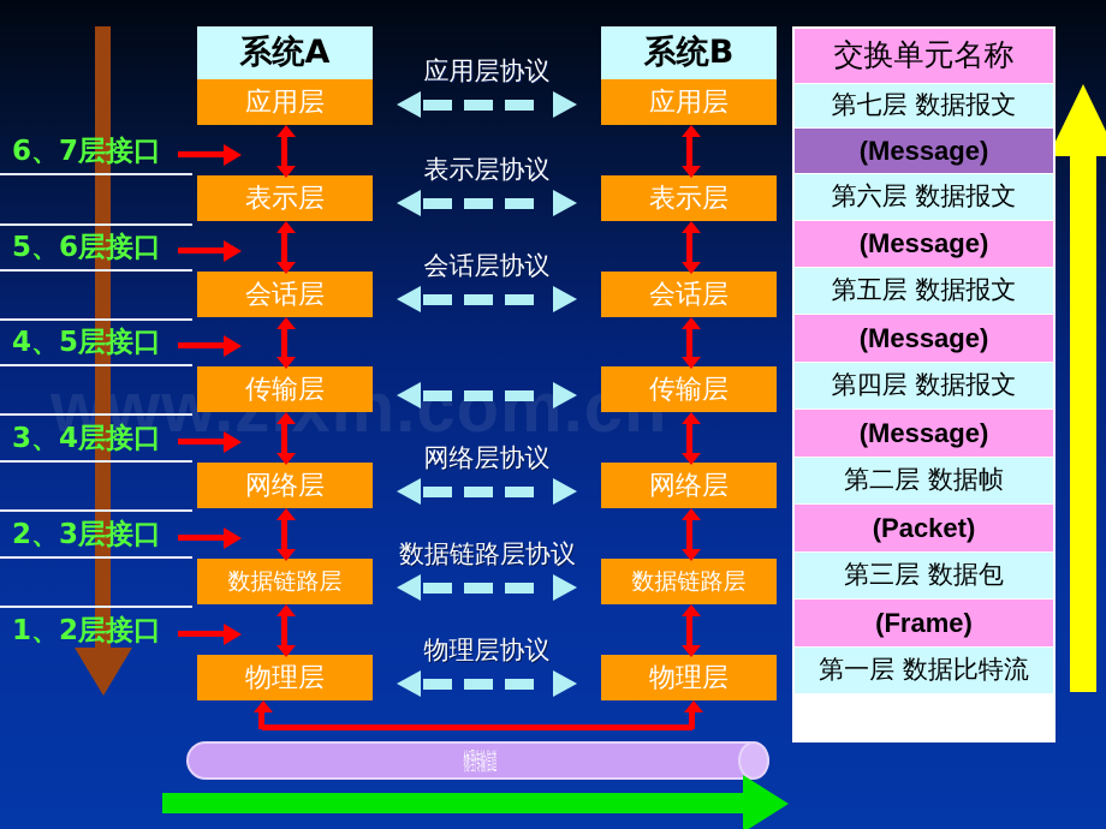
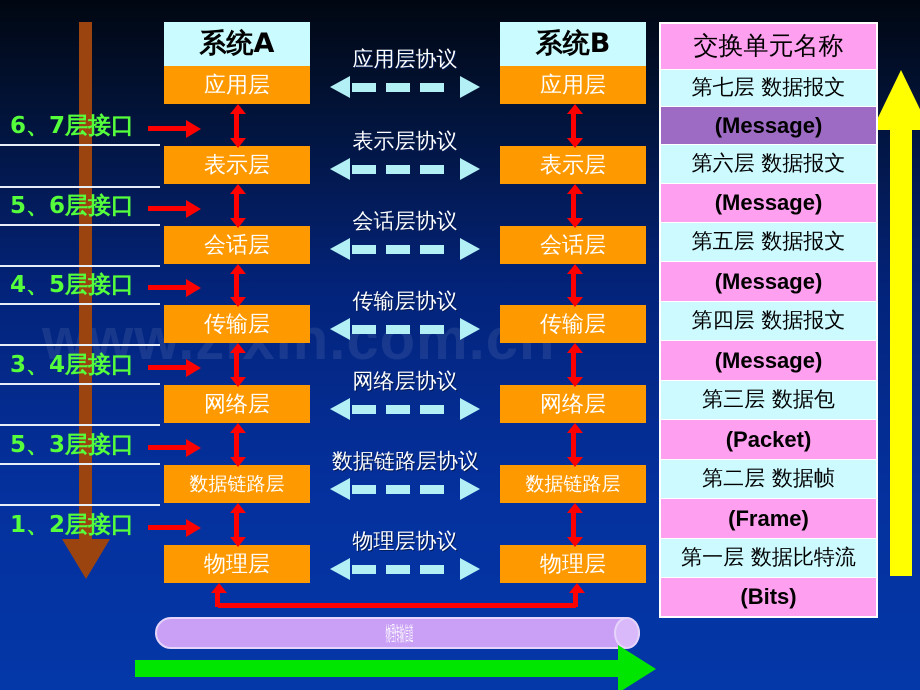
  6、7层接口
  5、6层接口
  4、5层接口
  3、4层接口
- 2、3层接口
+ 5、3层接口
  1、2层接口
  系统A
  应用层
  表示层
  会话层
  传输层
  网络层
  数据链路层
  物理层
  系统B
  应用层
  表示层
  会话层
  传输层
  网络层
  数据链路层
  物理层
  应用层协议
  表示层协议
  会话层协议
+ 传输层协议
  网络层协议
  数据链路层协议
  物理层协议
  物理传输信道
  交换单元名称
  第七层 数据报文
  (Message)
  第六层 数据报文
  (Message)
  第五层 数据报文
  (Message)
  第四层 数据报文
  (Message)
- 第二层 数据帧
+ 第三层 数据包
  (Packet)
- 第三层 数据包
+ 第二层 数据帧
  (Frame)
  第一层 数据比特流
+ (Bits)
